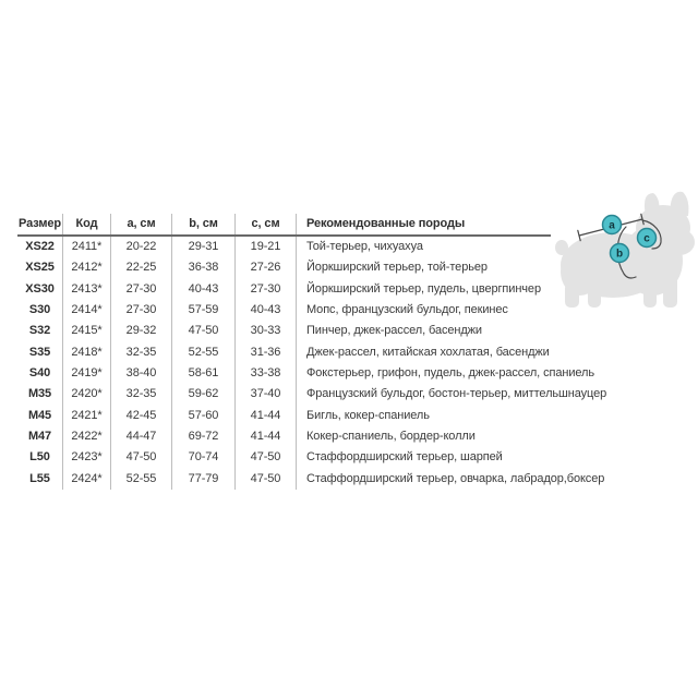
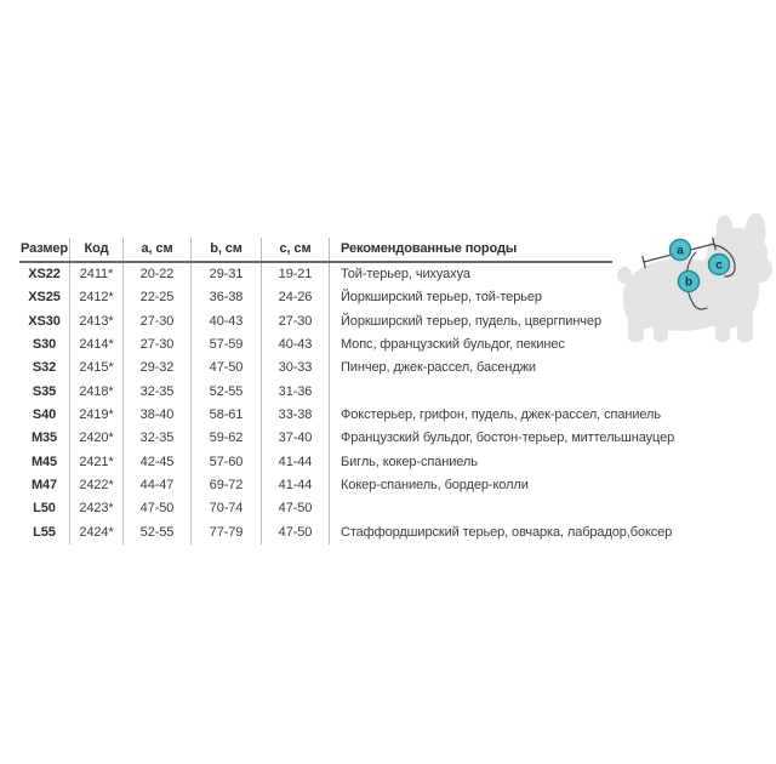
  Размер
  Код
  a, см
  b, см
  c, см
  Рекомендованные породы
  XS22
  2411*
  20-22
  29-31
  19-21
  Той-терьер, чихуахуа
  XS25
  2412*
  22-25
  36-38
- 27-26
+ 24-26
  Йоркширский терьер, той-терьер
  XS30
  2413*
  27-30
  40-43
  27-30
  Йоркширский терьер, пудель, цвергпинчер
  S30
  2414*
  27-30
  57-59
  40-43
  Мопс, французский бульдог, пекинес
  S32
  2415*
  29-32
  47-50
  30-33
  Пинчер, джек-рассел, басенджи
  S35
  2418*
  32-35
  52-55
  31-36
- Джек-рассел, китайская хохлатая, басенджи
  S40
  2419*
  38-40
  58-61
  33-38
  Фокстерьер, грифон, пудель, джек-рассел, спаниель
  M35
  2420*
  32-35
  59-62
  37-40
  Французский бульдог, бостон-терьер, миттельшнауцер
  M45
  2421*
  42-45
  57-60
  41-44
  Бигль, кокер-спаниель
  M47
  2422*
  44-47
  69-72
  41-44
  Кокер-спаниель, бордер-колли
  L50
  2423*
  47-50
  70-74
  47-50
- Стаффордширский терьер, шарпей
  L55
  2424*
  52-55
  77-79
  47-50
  Стаффордширский терьер, овчарка, лабрадор,боксер
  a
  b
  c
